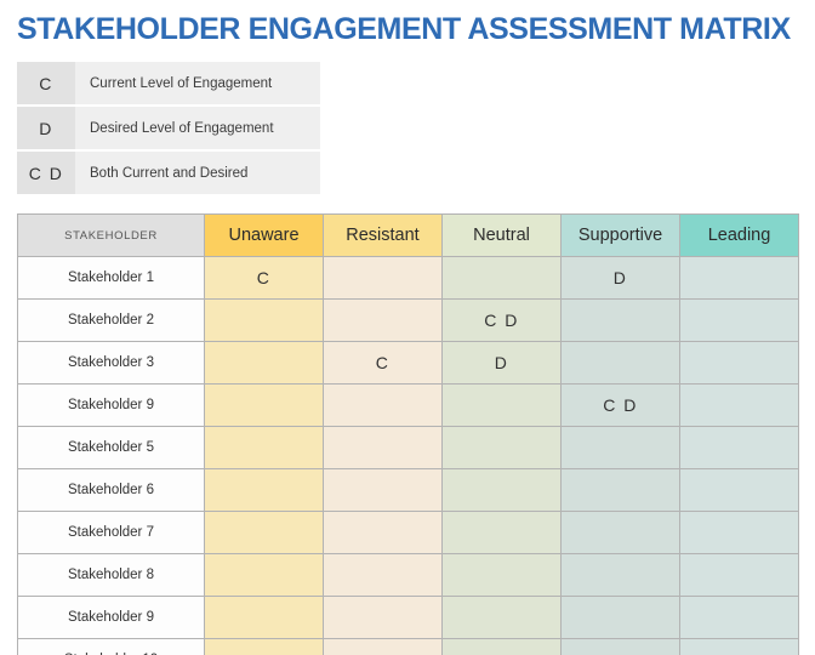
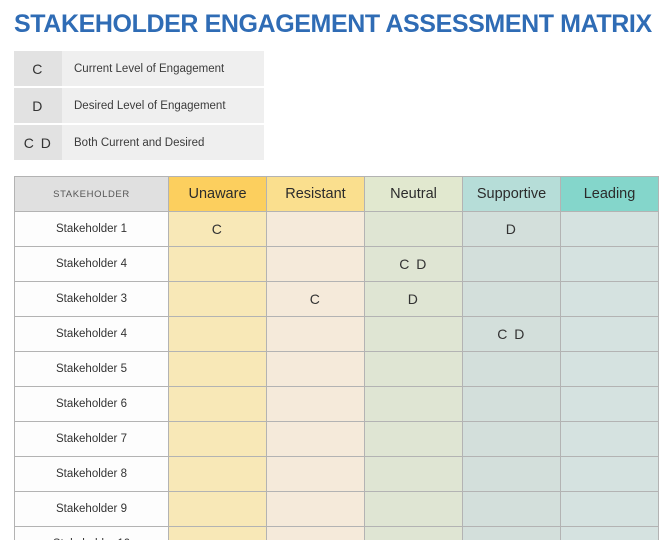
  STAKEHOLDER ENGAGEMENT ASSESSMENT MATRIX
  C
  Current Level of Engagement
  D
  Desired Level of Engagement
  C D
  Both Current and Desired
  STAKEHOLDER	Unaware	Resistant	Neutral	Supportive	Leading
  Stakeholder 1	C			D
- Stakeholder 2			C D
+ Stakeholder 4			C D
  Stakeholder 3		C	D
- Stakeholder 9				C D
+ Stakeholder 4				C D
  Stakeholder 5
  Stakeholder 6
  Stakeholder 7
  Stakeholder 8
  Stakeholder 9
